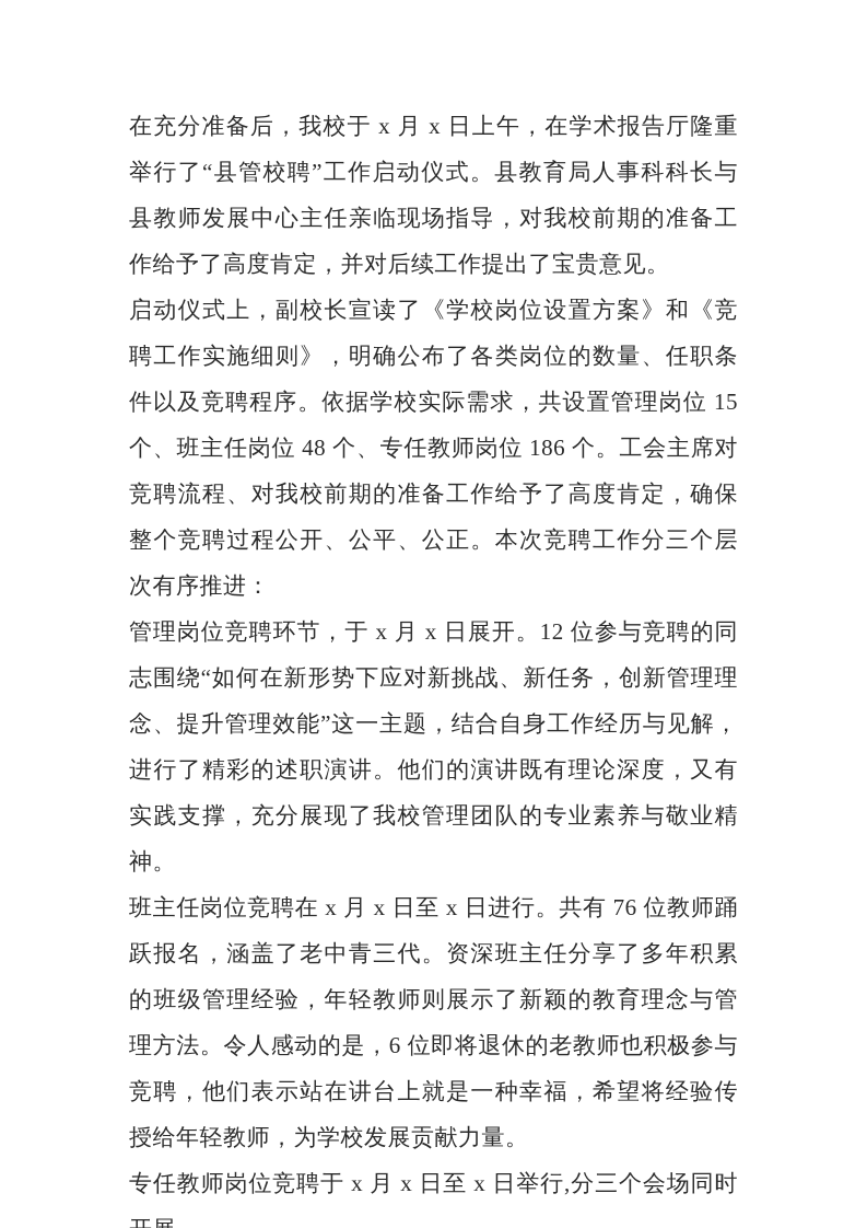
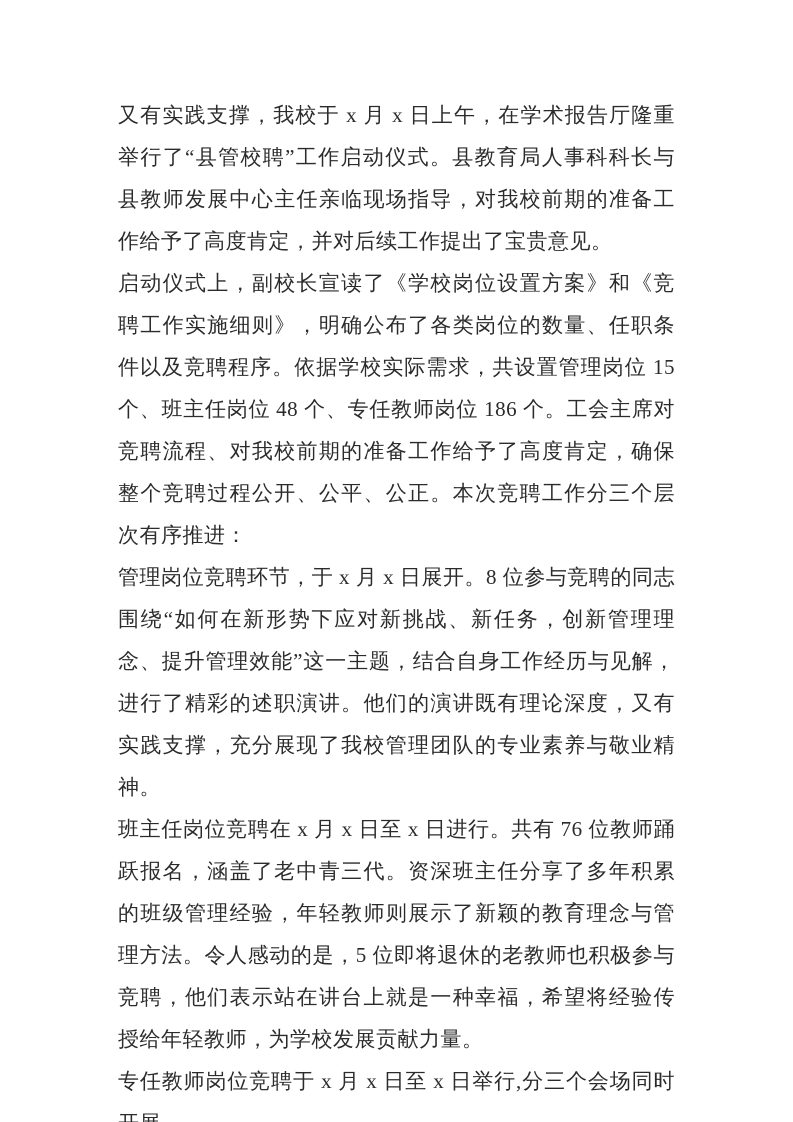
- 在充分准备后，我校于 x 月 x 日上午，在学术报告厅隆重举行了“县管校聘”工作启动仪式。县教育局人事科科长与县教师发展中心主任亲临现场指导，对我校前期的准备工作给予了高度肯定，并对后续工作提出了宝贵意见。
+ 又有实践支撑，我校于 x 月 x 日上午，在学术报告厅隆重举行了“县管校聘”工作启动仪式。县教育局人事科科长与县教师发展中心主任亲临现场指导，对我校前期的准备工作给予了高度肯定，并对后续工作提出了宝贵意见。
  启动仪式上，副校长宣读了《学校岗位设置方案》和《竞聘工作实施细则》，明确公布了各类岗位的数量、任职条件以及竞聘程序。依据学校实际需求，共设置管理岗位 15 个、班主任岗位 48 个、专任教师岗位 186 个。工会主席对竞聘流程、对我校前期的准备工作给予了高度肯定，确保整个竞聘过程公开、公平、公正。本次竞聘工作分三个层次有序推进：
- 管理岗位竞聘环节，于 x 月 x 日展开。12 位参与竞聘的同志围绕“如何在新形势下应对新挑战、新任务，创新管理理念、提升管理效能”这一主题，结合自身工作经历与见解，进行了精彩的述职演讲。他们的演讲既有理论深度，又有实践支撑，充分展现了我校管理团队的专业素养与敬业精神。
+ 管理岗位竞聘环节，于 x 月 x 日展开。8 位参与竞聘的同志围绕“如何在新形势下应对新挑战、新任务，创新管理理念、提升管理效能”这一主题，结合自身工作经历与见解，进行了精彩的述职演讲。他们的演讲既有理论深度，又有实践支撑，充分展现了我校管理团队的专业素养与敬业精神。
- 班主任岗位竞聘在 x 月 x 日至 x 日进行。共有 76 位教师踊跃报名，涵盖了老中青三代。资深班主任分享了多年积累的班级管理经验，年轻教师则展示了新颖的教育理念与管理方法。令人感动的是，6 位即将退休的老教师也积极参与竞聘，他们表示站在讲台上就是一种幸福，希望将经验传授给年轻教师，为学校发展贡献力量。
+ 班主任岗位竞聘在 x 月 x 日至 x 日进行。共有 76 位教师踊跃报名，涵盖了老中青三代。资深班主任分享了多年积累的班级管理经验，年轻教师则展示了新颖的教育理念与管理方法。令人感动的是，5 位即将退休的老教师也积极参与竞聘，他们表示站在讲台上就是一种幸福，希望将经验传授给年轻教师，为学校发展贡献力量。
  专任教师岗位竞聘于 x 月 x 日至 x 日举行,分三个会场同时
